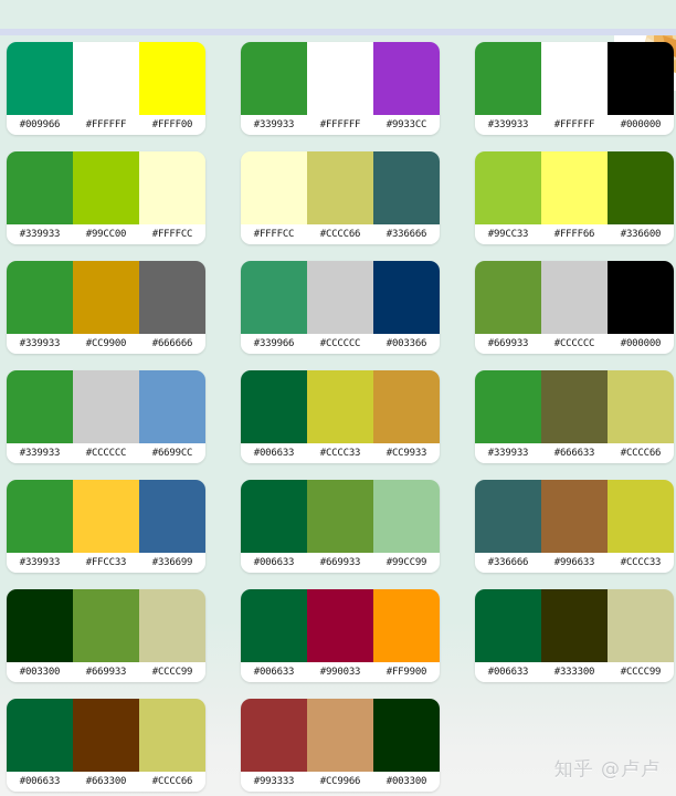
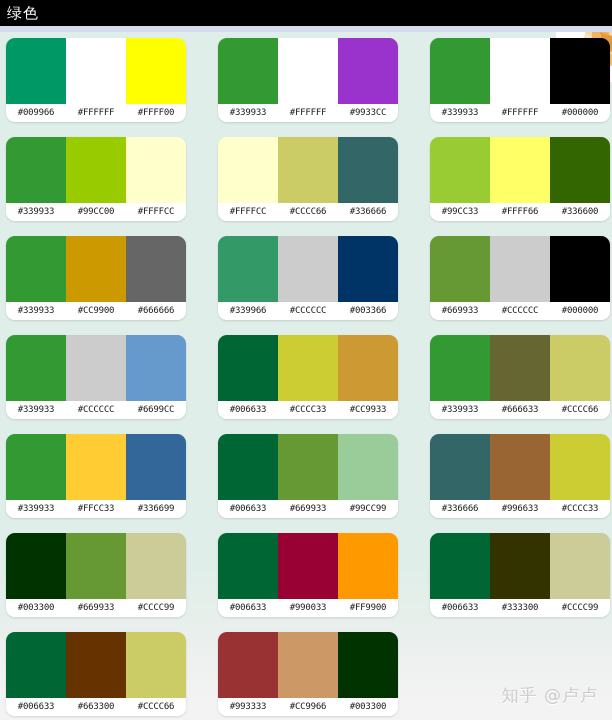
+ 绿色
  #009966
  #FFFFFF
  #FFFF00
  #339933
  #FFFFFF
  #9933CC
  #339933
  #FFFFFF
  #000000
  #339933
  #99CC00
  #FFFFCC
  #FFFFCC
  #CCCC66
  #336666
  #99CC33
  #FFFF66
  #336600
  #339933
  #CC9900
  #666666
  #339966
  #CCCCCC
  #003366
  #669933
  #CCCCCC
  #000000
  #339933
  #CCCCCC
  #6699CC
  #006633
  #CCCC33
  #CC9933
  #339933
  #666633
  #CCCC66
  #339933
  #FFCC33
  #336699
  #006633
  #669933
  #99CC99
  #336666
  #996633
  #CCCC33
  #003300
  #669933
  #CCCC99
  #006633
  #990033
  #FF9900
  #006633
  #333300
  #CCCC99
  #006633
  #663300
  #CCCC66
  #993333
  #CC9966
  #003300
  知乎 @卢卢
